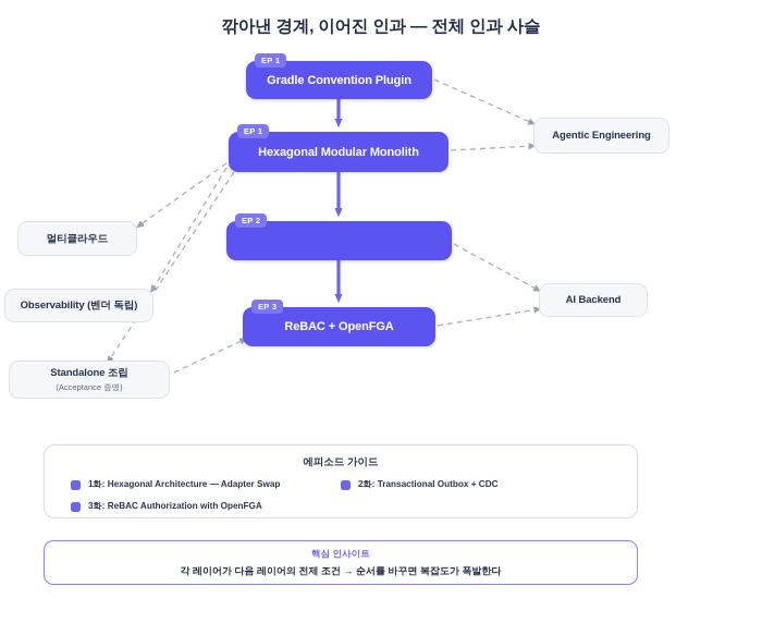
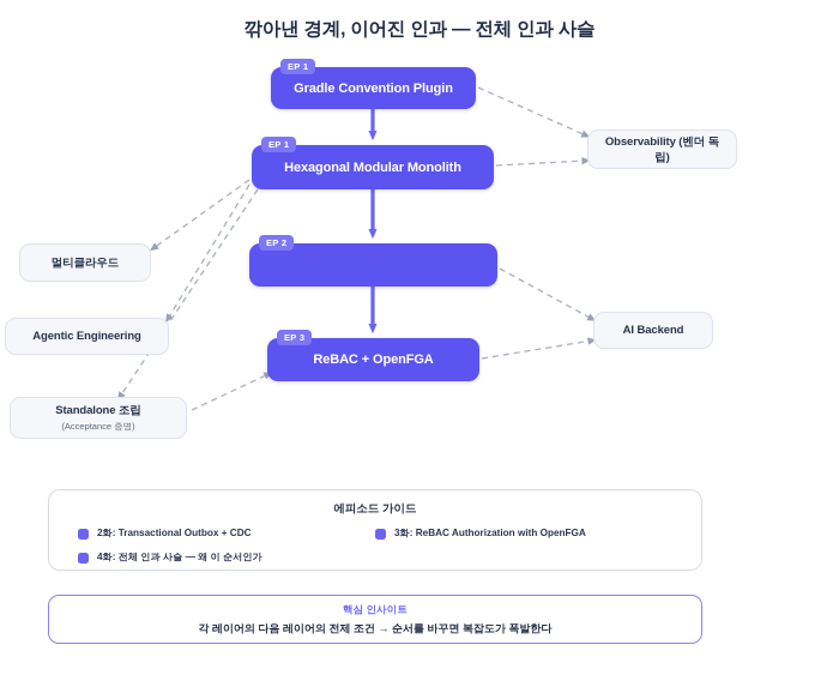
  깎아낸 경계, 이어진 인과 — 전체 인과 사슬
  EP 1
  Gradle Convention Plugin
  EP 1
  Hexagonal Modular Monolith
  EP 2
  EP 3
  ReBAC + OpenFGA
  멀티클라우드
- Observability (벤더 독립)
+ Agentic Engineering
  Standalone 조립
  (Acceptance 증명)
- Agentic Engineering
+ Observability (벤더 독립)
  AI Backend
  에피소드 가이드
- 1화: Hexagonal Architecture — Adapter Swap
  2화: Transactional Outbox + CDC
  3화: ReBAC Authorization with OpenFGA
+ 4화: 전체 인과 사슬 — 왜 이 순서인가
  핵심 인사이트
- 각 레이어가 다음 레이어의 전제 조건 → 순서를 바꾸면 복잡도가 폭발한다
+ 각 레이어의 다음 레이어의 전제 조건 → 순서를 바꾸면 복잡도가 폭발한다
